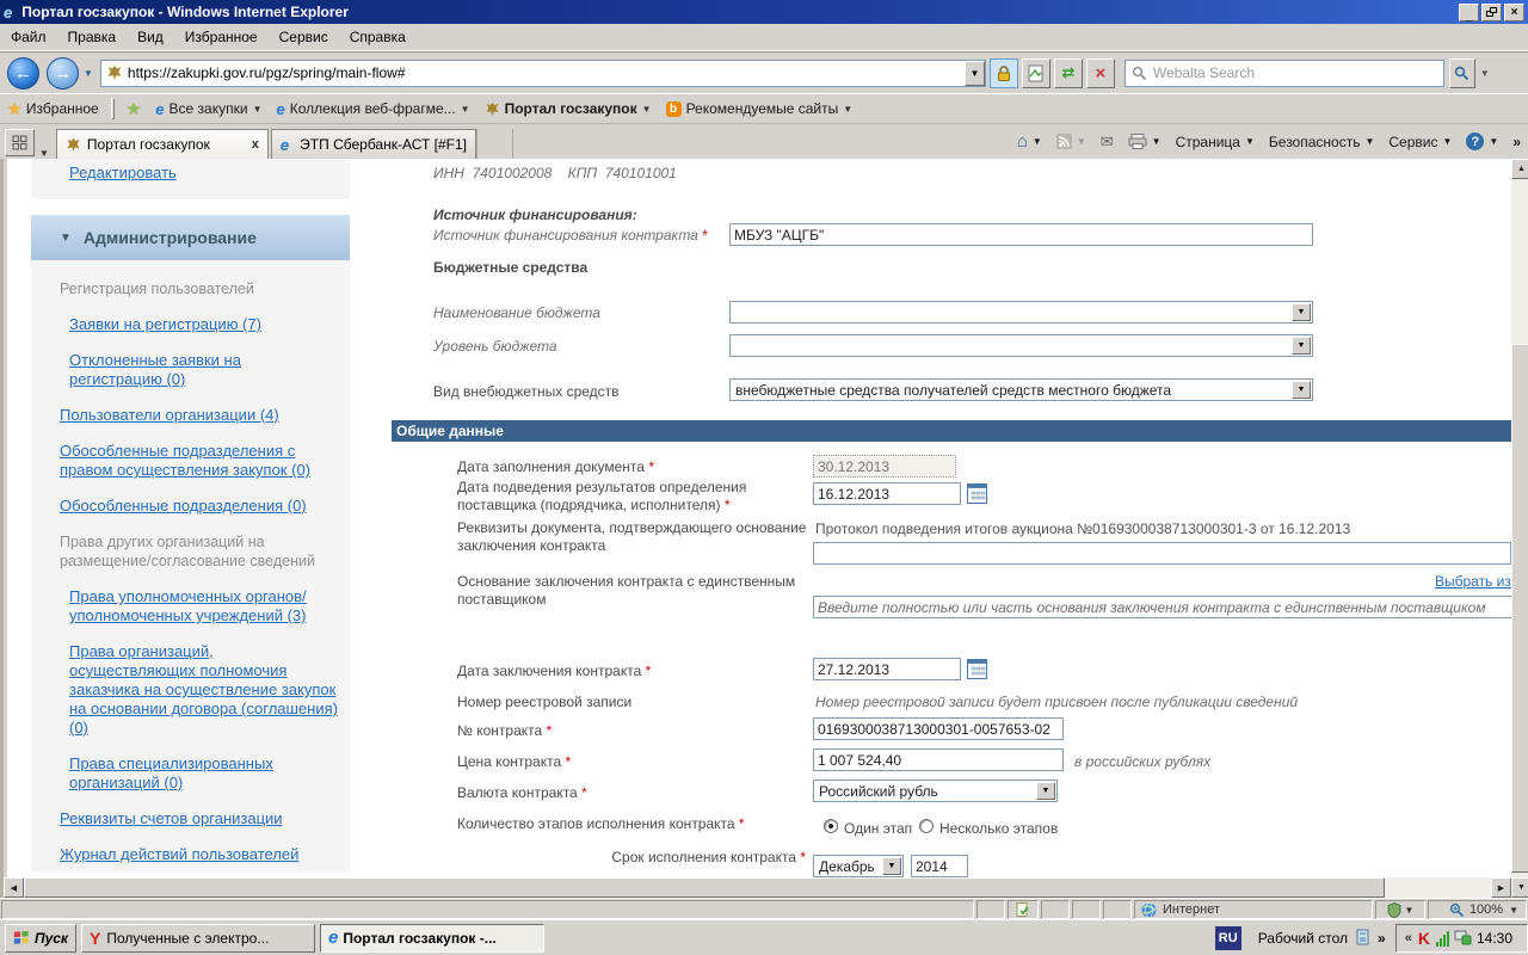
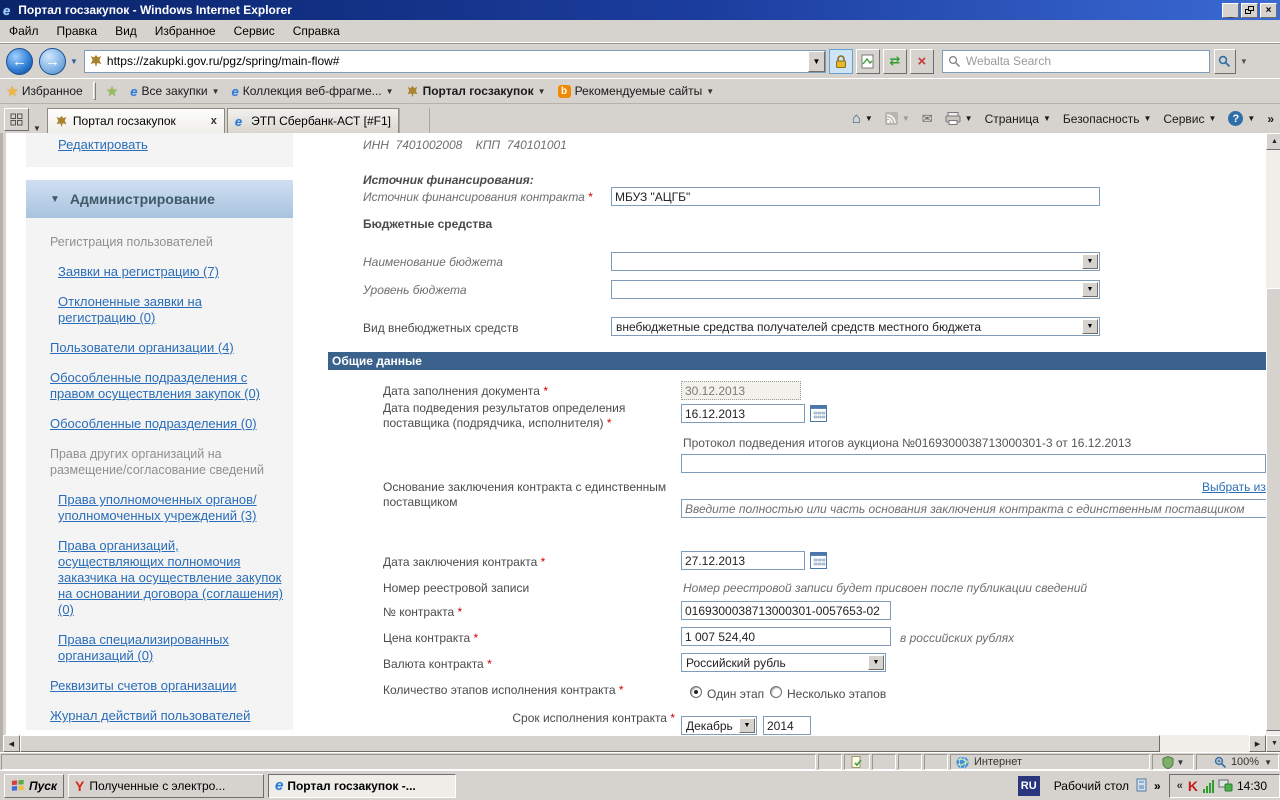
  e
  Портал госзакупок - Windows Internet Explorer
  _
  ×
  Файл
  Правка
  Вид
  Избранное
  Сервис
  Справка
  ←
  →
  ▼
  https://zakupki.gov.ru/pgz/spring/main-flow#
  ▼
  ⇄
  ×
  Webalta Search
  ▼
  ★
  Избранное
  ★
  e
  Все закупки
  ▼
  e
  Коллекция веб-фрагме...
  ▼
  Портал госзакупок
  ▼
  b
  Рекомендуемые сайты
  ▼
  ▼
  Портал госзакупок
  x
  e
  ЭТП Сбербанк-АСТ [#F1]
  ⌂
  ▼
  ▼
  ✉
  ▼
  Страница
  ▼
  Безопасность
  ▼
  Сервис
  ▼
  ?
  ▼
  »
  Редактировать
  ▼
  Администрирование
  Регистрация пользователей
  Заявки на регистрацию (7)
  Отклоненные заявки на регистрацию (0)
  Пользователи организации (4)
  Обособленные подразделения с правом осуществления закупок (0)
  Обособленные подразделения (0)
  Права других организаций на размещение/согласование сведений
  Права уполномоченных органов/ уполномоченных учреждений (3)
  Права организаций, осуществляющих полномочия заказчика на осуществление закупок на основании договора (соглашения) (0)
  Права специализированных организаций (0)
  Реквизиты счетов организации
  Журнал действий пользователей
  ИНН 7401002008 КПП 740101001
  Источник финансирования:
  Источник финансирования контракта *
  МБУЗ "АЦГБ"
  Бюджетные средства
  Наименование бюджета
  Уровень бюджета
  Вид внебюджетных средств
  внебюджетные средства получателей средств местного бюджета
  Общие данные
  Дата заполнения документа *
  30.12.2013
  Дата подведения результатов определения поставщика (подрядчика, исполнителя) *
  16.12.2013
- Реквизиты документа, подтверждающего основание заключения контракта
  Протокол подведения итогов аукциона №0169300038713000301-3 от 16.12.2013
  Основание заключения контракта с единственным поставщиком
  Выбрать из
  Введите полностью или часть основания заключения контракта с единственным поставщиком
  Дата заключения контракта *
  27.12.2013
  Номер реестровой записи
  Номер реестровой записи будет присвоен после публикации сведений
  № контракта *
  0169300038713000301-0057653-02
  Цена контракта *
  1 007 524,40
  в российских рублях
  Валюта контракта *
  Российский рубль
  Количество этапов исполнения контракта *
  Один этап
  Несколько этапов
  Срок исполнения контракта *
  Декабрь
  2014
  Интернет
  ▼
  100%
  ▼
  Пуск
  Y
  Полученные с электро...
  e
  Портал госзакупок -...
  RU
  Рабочий стол
  »
  «
  K
  14:30
